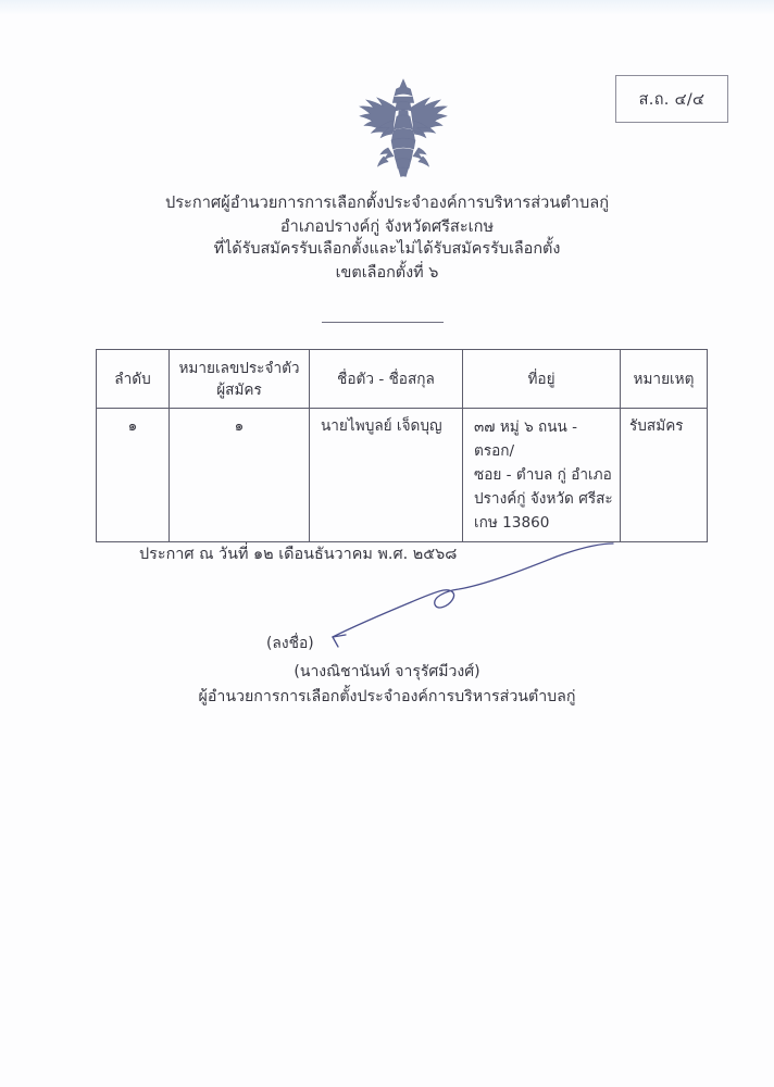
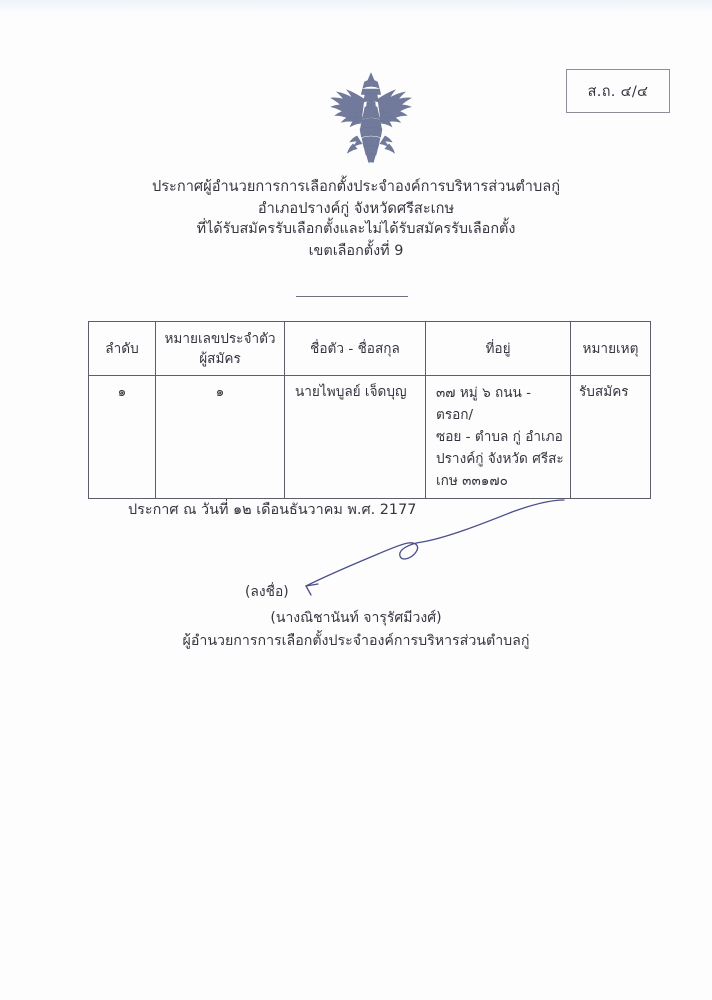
  ส.ถ. ๔/๔
  ประกาศผู้อำนวยการการเลือกตั้งประจำองค์การบริหารส่วนตำบลกู่
  อำเภอปรางค์กู่ จังหวัดศรีสะเกษ
  ที่ได้รับสมัครรับเลือกตั้งและไม่ได้รับสมัครรับเลือกตั้ง
- เขตเลือกตั้งที่ ๖
+ เขตเลือกตั้งที่ 9
  ลำดับ	หมายเลขประจำตัว ผู้สมัคร	ชื่อตัว - ชื่อสกุล	ที่อยู่	หมายเหตุ
- ๑	๑	นายไพบูลย์ เจ็ดบุญ	๓๗ หมู่ ๖ ถนน - ตรอก/ ซอย - ตำบล กู่ อำเภอ ปรางค์กู่ จังหวัด ศรีสะ เกษ 13860	รับสมัคร
+ ๑	๑	นายไพบูลย์ เจ็ดบุญ	๓๗ หมู่ ๖ ถนน - ตรอก/ ซอย - ตำบล กู่ อำเภอ ปรางค์กู่ จังหวัด ศรีสะ เกษ ๓๓๑๗๐	รับสมัคร
- ประกาศ ณ วันที่ ๑๒ เดือนธันวาคม พ.ศ. ๒๕๖๘
+ ประกาศ ณ วันที่ ๑๒ เดือนธันวาคม พ.ศ. 2177
  (ลงชื่อ)
  (นางณิชานันท์ จารุรัศมีวงศ์)
  ผู้อำนวยการการเลือกตั้งประจำองค์การบริหารส่วนตำบลกู่
